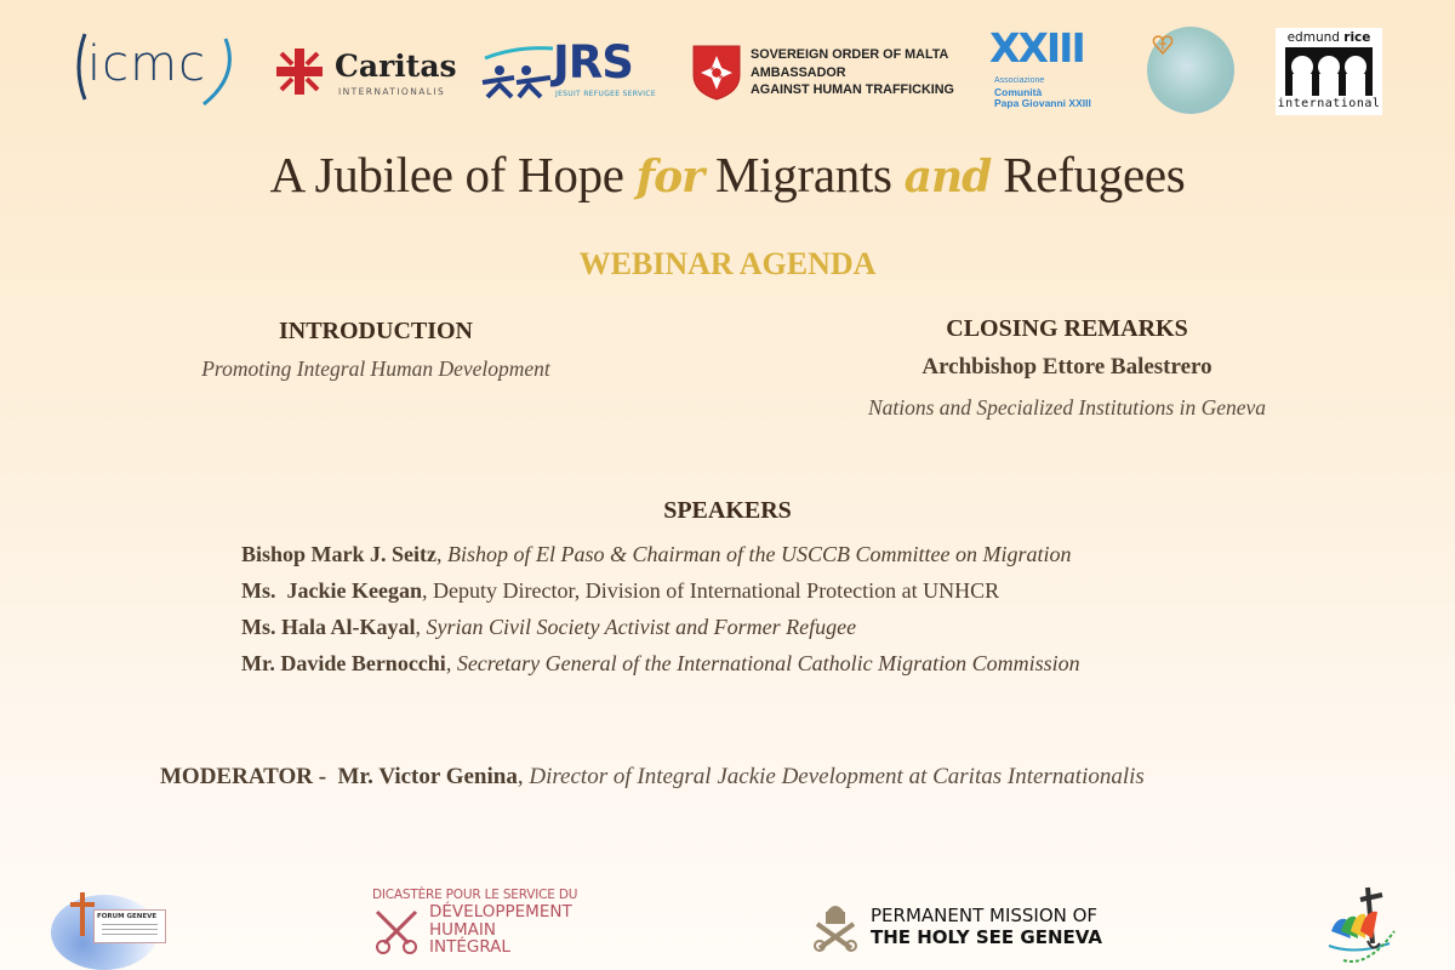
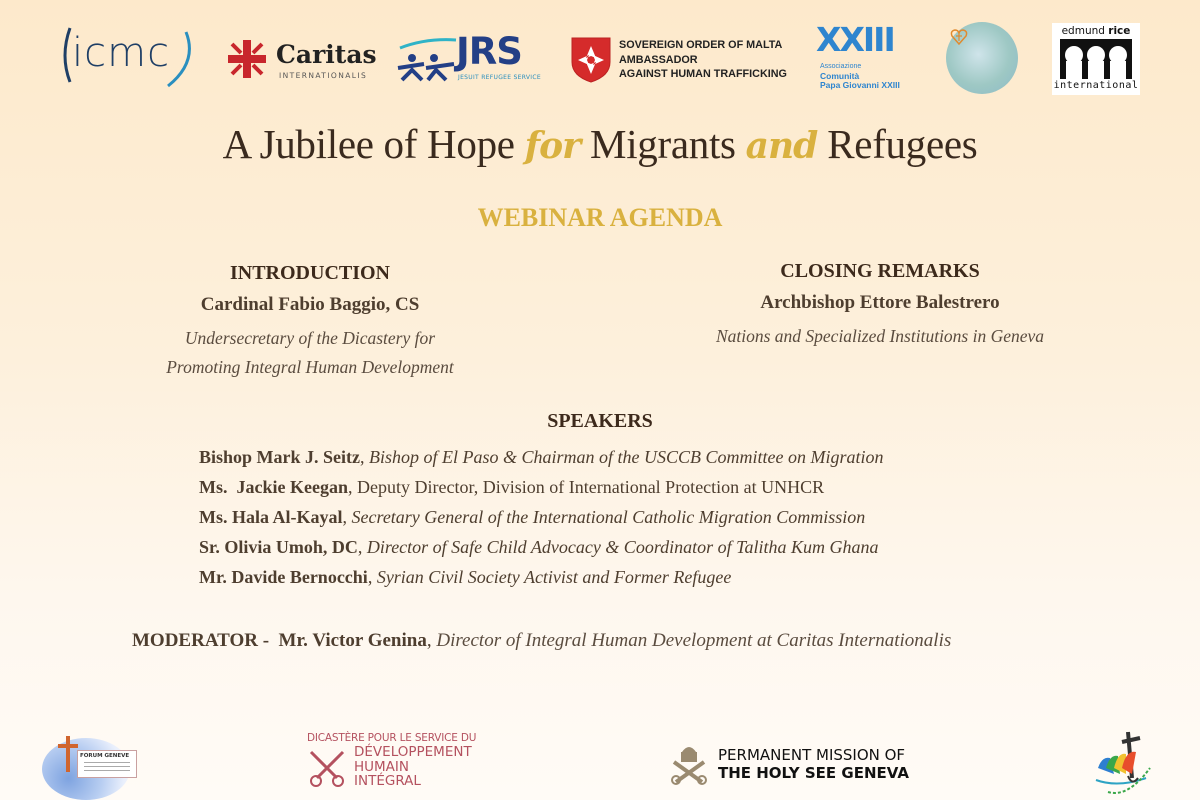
  icmc
  Caritas
  INTERNATIONALIS
  JRS
  SOVEREIGN ORDER OF MALTA
  AMBASSADOR
  AGAINST HUMAN TRAFFICKING
  XXIII
  Comunità
  Papa Giovanni XXIII
  edmund rice
  international
  A Jubilee of Hope for Migrants and Refugees
  WEBINAR AGENDA
  INTRODUCTION
+ Cardinal Fabio Baggio, CS
+ Undersecretary of the Dicastery for
  Promoting Integral Human Development
  CLOSING REMARKS
  Archbishop Ettore Balestrero
  Nations and Specialized Institutions in Geneva
  SPEAKERS
  Bishop Mark J. Seitz, Bishop of El Paso & Chairman of the USCCB Committee on Migration
  Ms. Jackie Keegan, Deputy Director, Division of International Protection at UNHCR
- Ms. Hala Al-Kayal, Syrian Civil Society Activist and Former Refugee
+ Ms. Hala Al-Kayal, Secretary General of the International Catholic Migration Commission
+ Sr. Olivia Umoh, DC, Director of Safe Child Advocacy & Coordinator of Talitha Kum Ghana
- Mr. Davide Bernocchi, Secretary General of the International Catholic Migration Commission
+ Mr. Davide Bernocchi, Syrian Civil Society Activist and Former Refugee
- MODERATOR - Mr. Victor Genina, Director of Integral Jackie Development at Caritas Internationalis
+ MODERATOR - Mr. Victor Genina, Director of Integral Human Development at Caritas Internationalis
  DICASTÈRE POUR LE SERVICE DU
  DÉVELOPPEMENT
  HUMAIN
  INTÉGRAL
  PERMANENT MISSION OF
  THE HOLY SEE GENEVA
